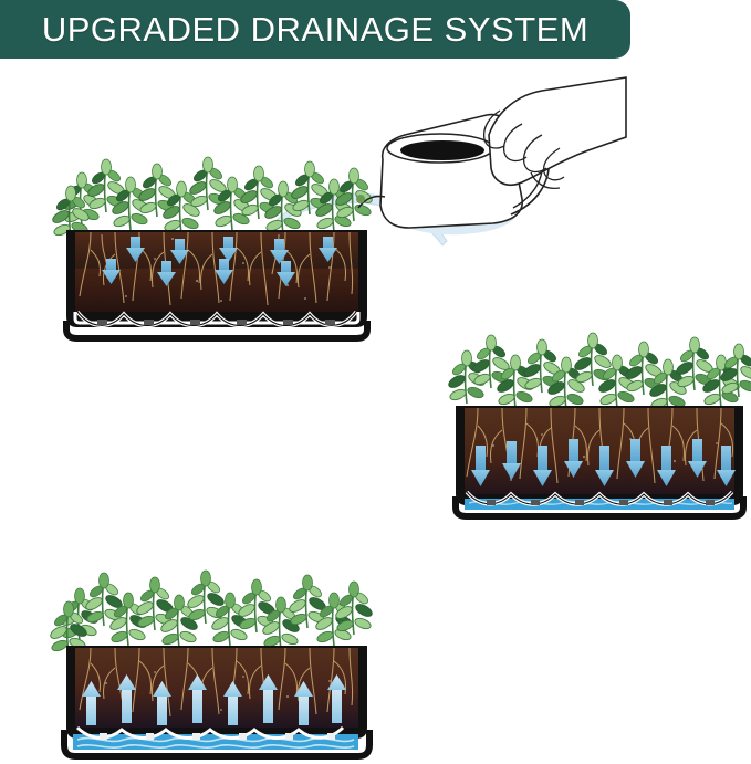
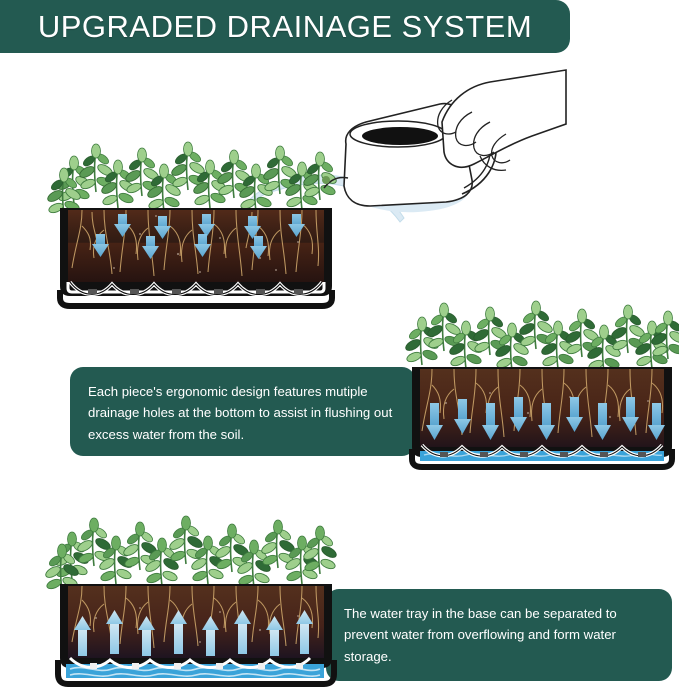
  UPGRADED DRAINAGE SYSTEM
+ Each piece's ergonomic design features mutiple drainage holes at the bottom to assist in flushing out excess water from the soil.
+ The water tray in the base can be separated to prevent water from overflowing and form water storage.
